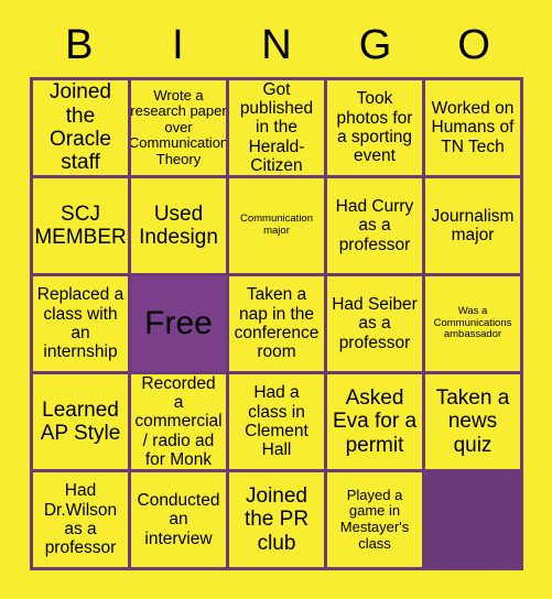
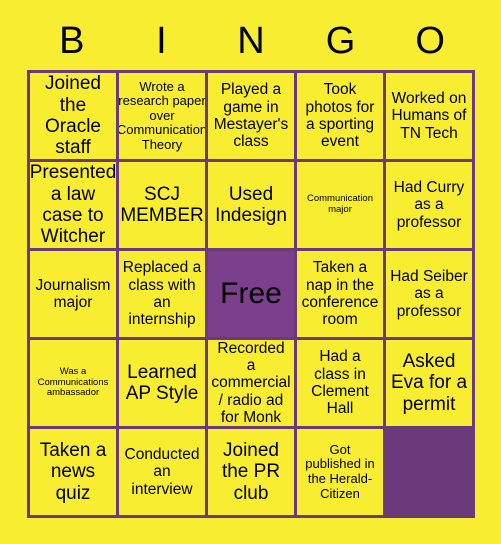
  B
  I
  N
  G
  O
  Joined the Oracle staff
  Wrote a research paper over Communication Theory
- Got published in the Herald-Citizen
+ Played a game in Mestayer's class
  Took photos for a sporting event
  Worked on Humans of TN Tech
+ Presented a law case to Witcher
  SCJ MEMBER
  Used Indesign
  Communication major
  Had Curry as a professor
  Journalism major
  Replaced a class with an internship
  Free
  Taken a nap in the conference room
  Had Seiber as a professor
  Was a Communications ambassador
  Learned AP Style
  Recorded a commercial / radio ad for Monk
  Had a class in Clement Hall
  Asked Eva for a permit
  Taken a news quiz
- Had Dr.Wilson as a professor
  Conducted an interview
  Joined the PR club
- Played a game in Mestayer's class
+ Got published in the Herald-Citizen
